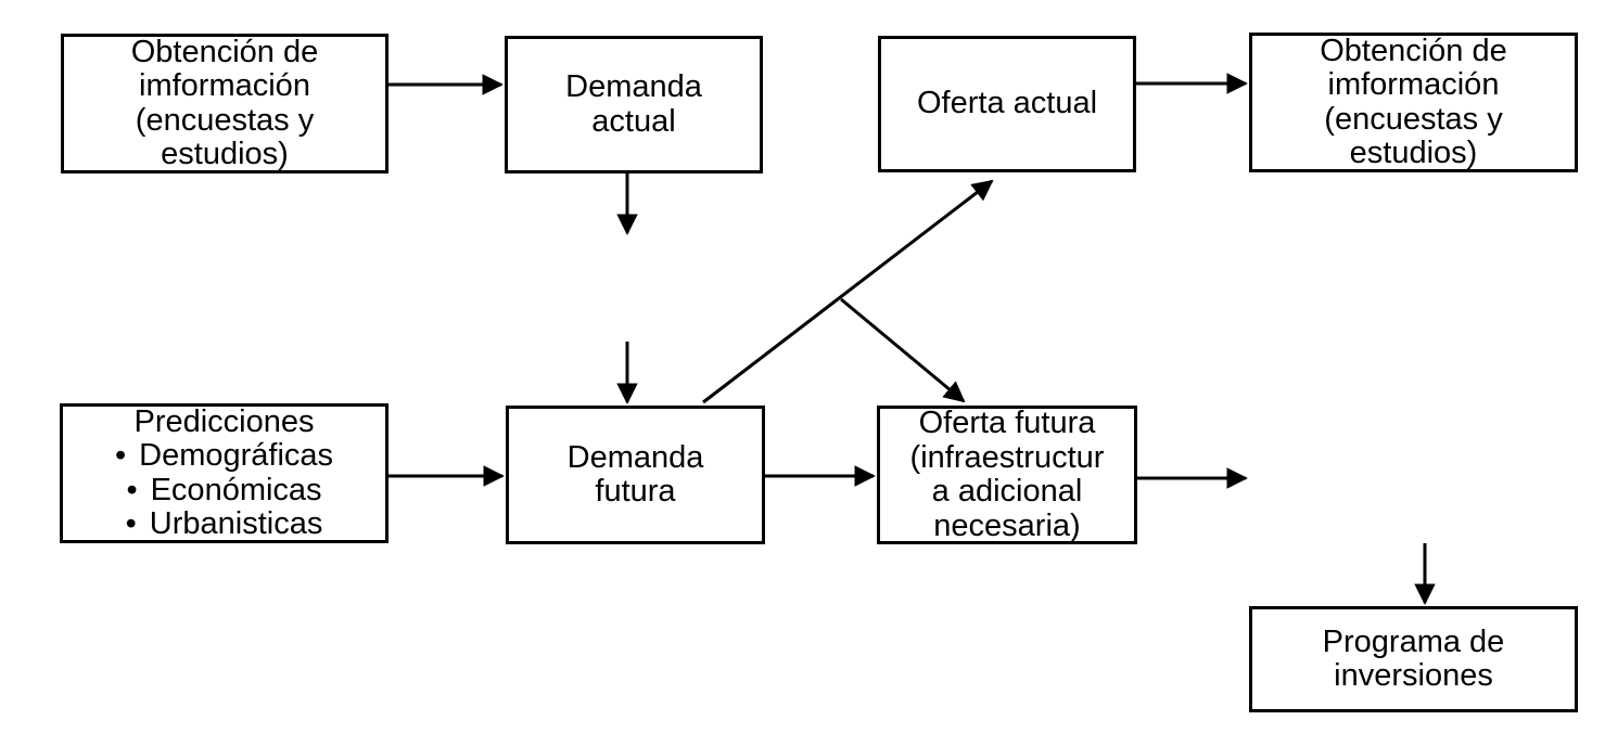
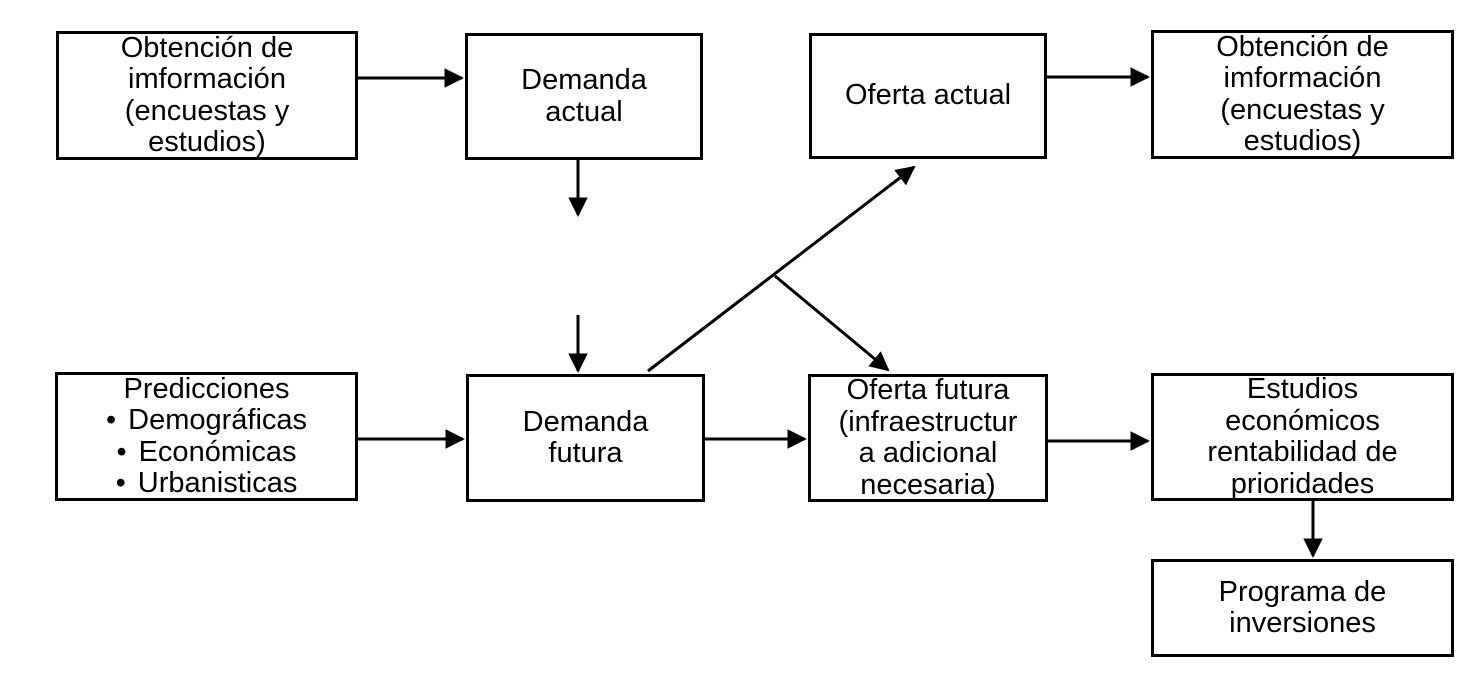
  Obtención de
  imformación
  (encuestas y
  estudios)
  Demanda
  actual
  Oferta actual
  Obtención de
  imformación
  (encuestas y
  estudios)
  Predicciones
  • Demográficas
  • Económicas
  • Urbanisticas
  Demanda
  futura
  Oferta futura
  (infraestructur
  a adicional
  necesaria)
+ Estudios
+ económicos
+ rentabilidad de
+ prioridades
  Programa de
  inversiones
